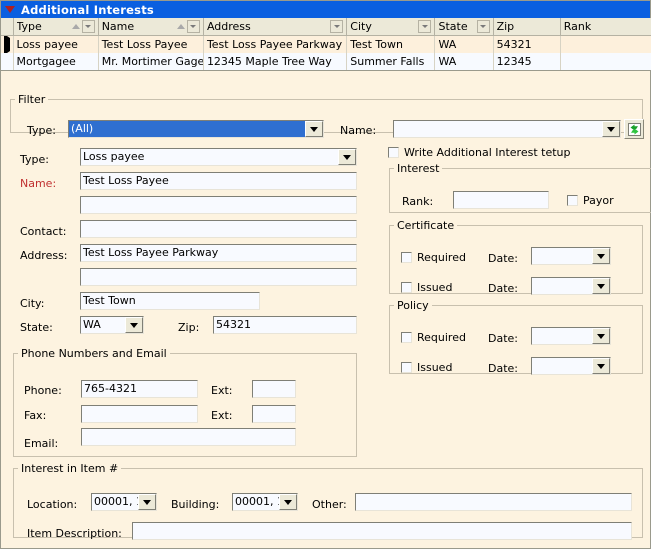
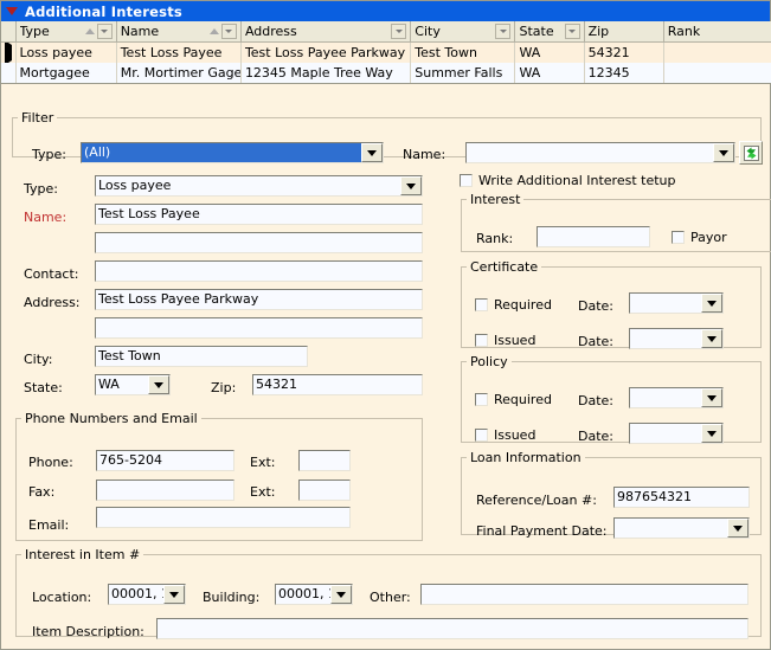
  Additional Interests
  	Type	Name	Address	City	State	Zip	Rank
  	Loss payee	Test Loss Payee	Test Loss Payee Parkway	Test Town	WA	54321
  	Mortgagee	Mr. Mortimer Gage	12345 Maple Tree Way	Summer Falls	WA	12345
  Filter
  Type:
  (All)
  Name:
  Type:
  Loss payee
  Name:
  Test Loss Payee
  Contact:
  Address:
  Test Loss Payee Parkway
  City:
  Test Town
  State:
  WA
  Zip:
  54321
  Phone Numbers and Email
  Phone:
- 765-4321
+ 765-5204
  Ext:
  Fax:
  Ext:
  Email:
  Write Additional Interest tetup
  Interest
  Rank:
  Payor
  Certificate
  Required
  Date:
  Issued
  Date:
  Policy
  Required
  Date:
  Issued
  Date:
+ Loan Information
+ Reference/Loan #:
+ 987654321
+ Final Payment Date:
  Interest in Item #
  Location:
  00001,
  Building:
  00001,
  Other:
  Item Description:
